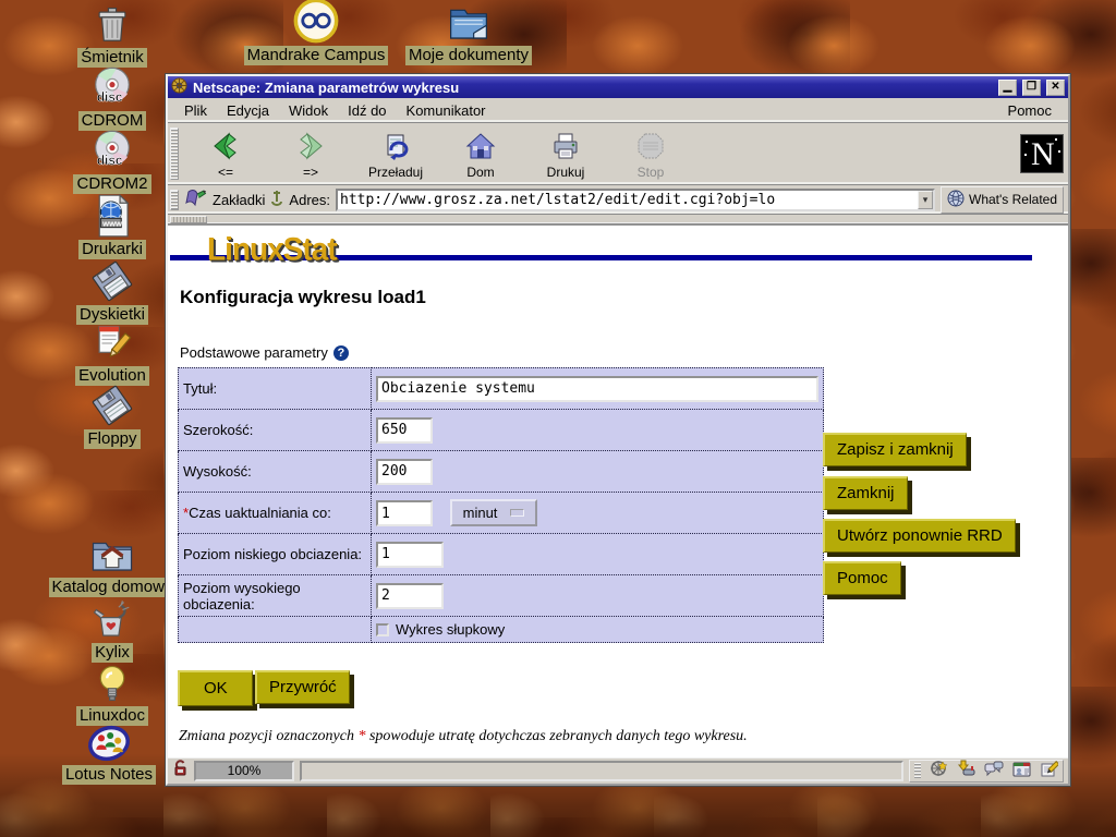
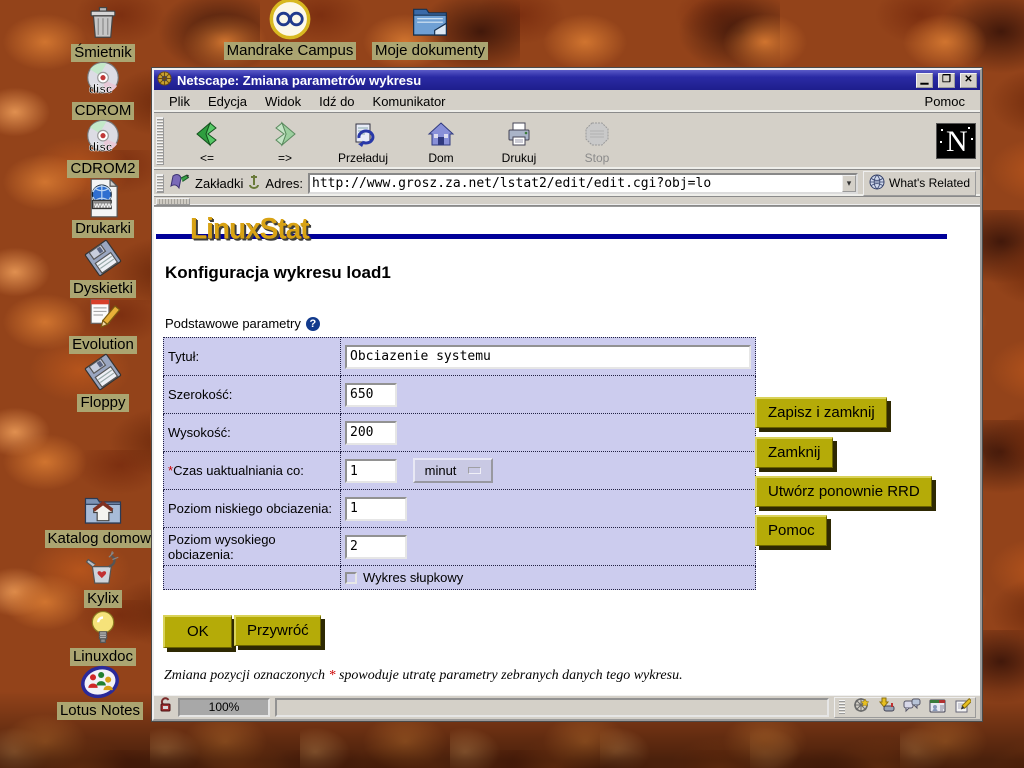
  Śmietnik
  disc
  CDROM
  disc
  CDROM2
  www
  Drukarki
  Dyskietki
  Evolution
  Floppy
  Katalog domow
  Kylix
  Linuxdoc
  Lotus Notes
  Mandrake Campus
  Moje dokumenty
  Netscape: Zmiana parametrów wykresu
  ▁
  ❒
  ✕
  Plik
  Edycja
  Widok
  Idź do
  Komunikator
  Pomoc
  <=
  =>
  Przeładuj
  Dom
  Drukuj
  Stop
  N
  Zakładki
  Adres:
  http://www.grosz.za.net/lstat2/edit/edit.cgi?obj=lo
  ▾
  What's Related
  LinuxStat
  Konfiguracja wykresu load1
  Podstawowe parametry
  ?
  Tytuł:	Obciazenie systemu
  Szerokość:	650
  Wysokość:	200
  *Czas uaktualniania co:	1 minut
  Poziom niskiego obciazenia:	1
  Poziom wysokiego obciazenia:	2
  	Wykres słupkowy
  Zapisz i zamknij
  Zamknij
  Utwórz ponownie RRD
  Pomoc
  OK
  Przywróć
- Zmiana pozycji oznaczonych * spowoduje utratę dotychczas zebranych danych tego wykresu.
+ Zmiana pozycji oznaczonych * spowoduje utratę parametry zebranych danych tego wykresu.
  100%
